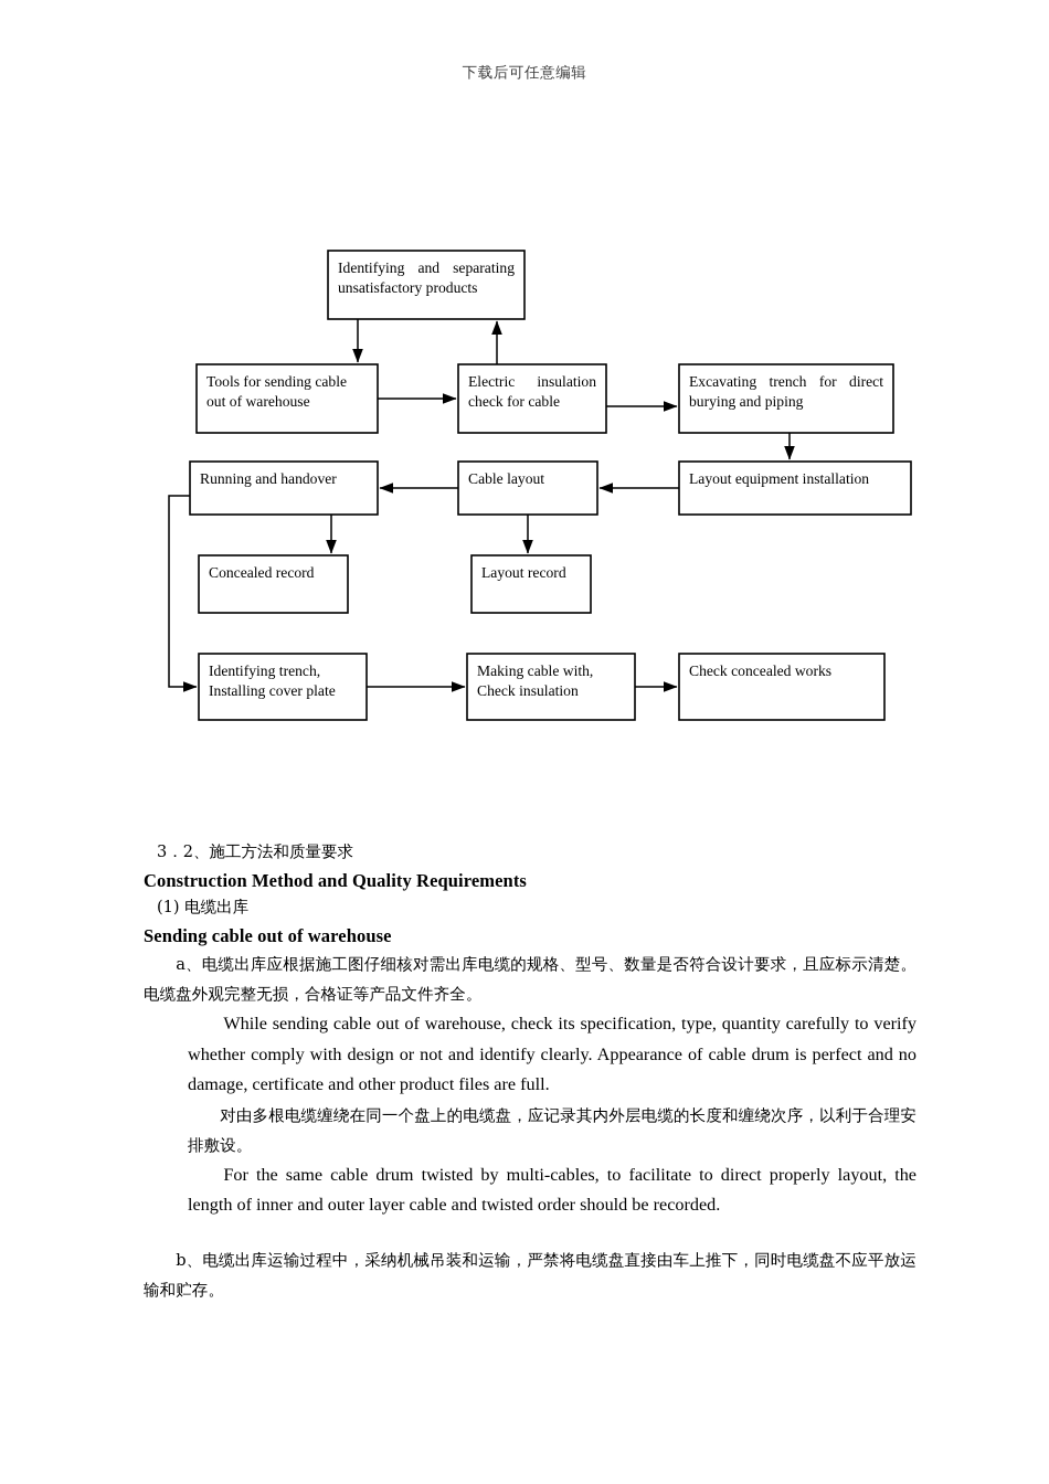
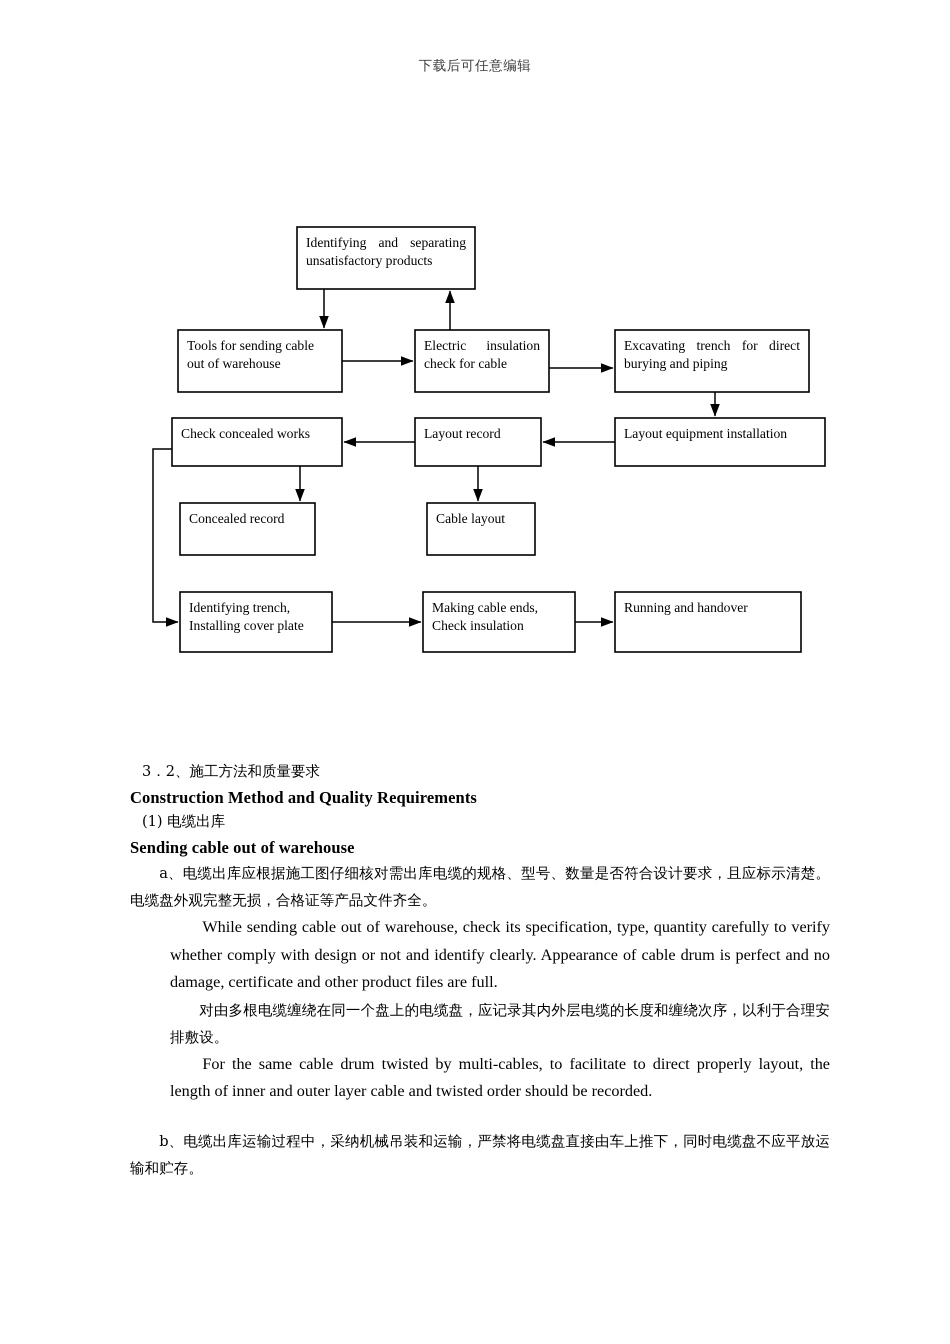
  下载后可任意编辑
  Identifying and separating unsatisfactory products
  Tools for sending cable out of warehouse
  Electric insulation check for cable
  Excavating trench for direct burying and piping
- Running and handover
+ Check concealed works
- Cable layout
+ Layout record
  Layout equipment installation
  Concealed record
- Layout record
+ Cable layout
  Identifying trench, Installing cover plate
- Making cable with, Check insulation
+ Making cable ends, Check insulation
- Check concealed works
+ Running and handover
  3．2、施工方法和质量要求
  Construction Method and Quality Requirements
  (1) 电缆出库
  Sending cable out of warehouse
  a、电缆出库应根据施工图仔细核对需出库电缆的规格、型号、数量是否符合设计要求，且应标示清楚。电缆盘外观完整无损，合格证等产品文件齐全。
  While sending cable out of warehouse, check its specification, type, quantity carefully to verify whether comply with design or not and identify clearly. Appearance of cable drum is perfect and no damage, certificate and other product files are full.
  对由多根电缆缠绕在同一个盘上的电缆盘，应记录其内外层电缆的长度和缠绕次序，以利于合理安排敷设。
  For the same cable drum twisted by multi-cables, to facilitate to direct properly layout, the length of inner and outer layer cable and twisted order should be recorded.
  b、电缆出库运输过程中，采纳机械吊装和运输，严禁将电缆盘直接由车上推下，同时电缆盘不应平放运输和贮存。
